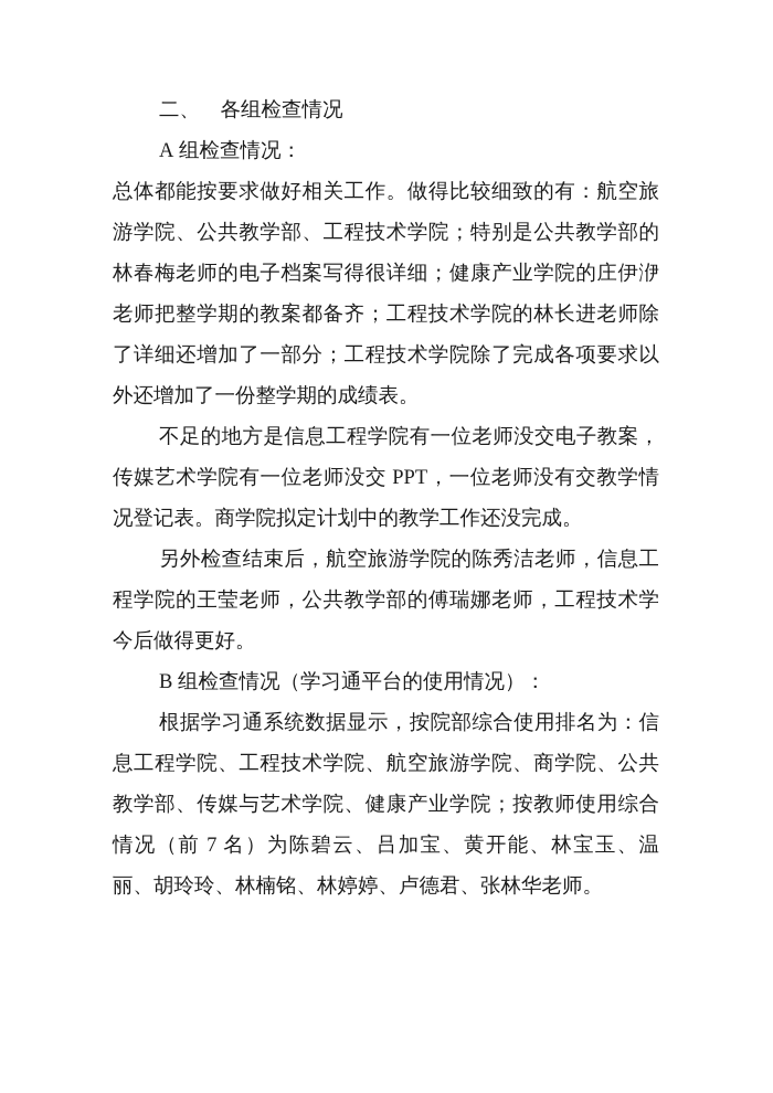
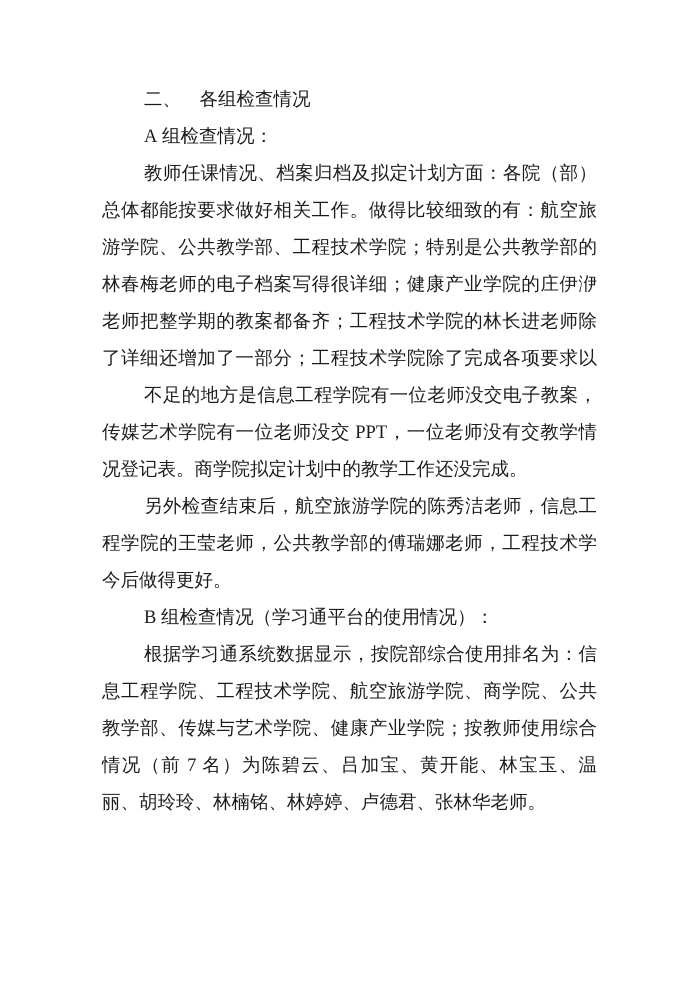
  二、 各组检查情况
  A 组检查情况：
+ 教师任课情况、档案归档及拟定计划方面：各院（部）
  总体都能按要求做好相关工作。做得比较细致的有：航空旅
  游学院、公共教学部、工程技术学院；特别是公共教学部的
  林春梅老师的电子档案写得很详细；健康产业学院的庄伊洢
  老师把整学期的教案都备齐；工程技术学院的林长进老师除
  了详细还增加了一部分；工程技术学院除了完成各项要求以
- 外还增加了一份整学期的成绩表。
  不足的地方是信息工程学院有一位老师没交电子教案，
  传媒艺术学院有一位老师没交 PPT，一位老师没有交教学情
  况登记表。商学院拟定计划中的教学工作还没完成。
  另外检查结束后，航空旅游学院的陈秀洁老师，信息工
  程学院的王莹老师，公共教学部的傅瑞娜老师，工程技术学
  今后做得更好。
  B 组检查情况（学习通平台的使用情况）：
  根据学习通系统数据显示，按院部综合使用排名为：信
  息工程学院、工程技术学院、航空旅游学院、商学院、公共
  教学部、传媒与艺术学院、健康产业学院；按教师使用综合
  情况（前 7 名）为陈碧云、吕加宝、黄开能、林宝玉、温
  丽、胡玲玲、林楠铭、林婷婷、卢德君、张林华老师。
